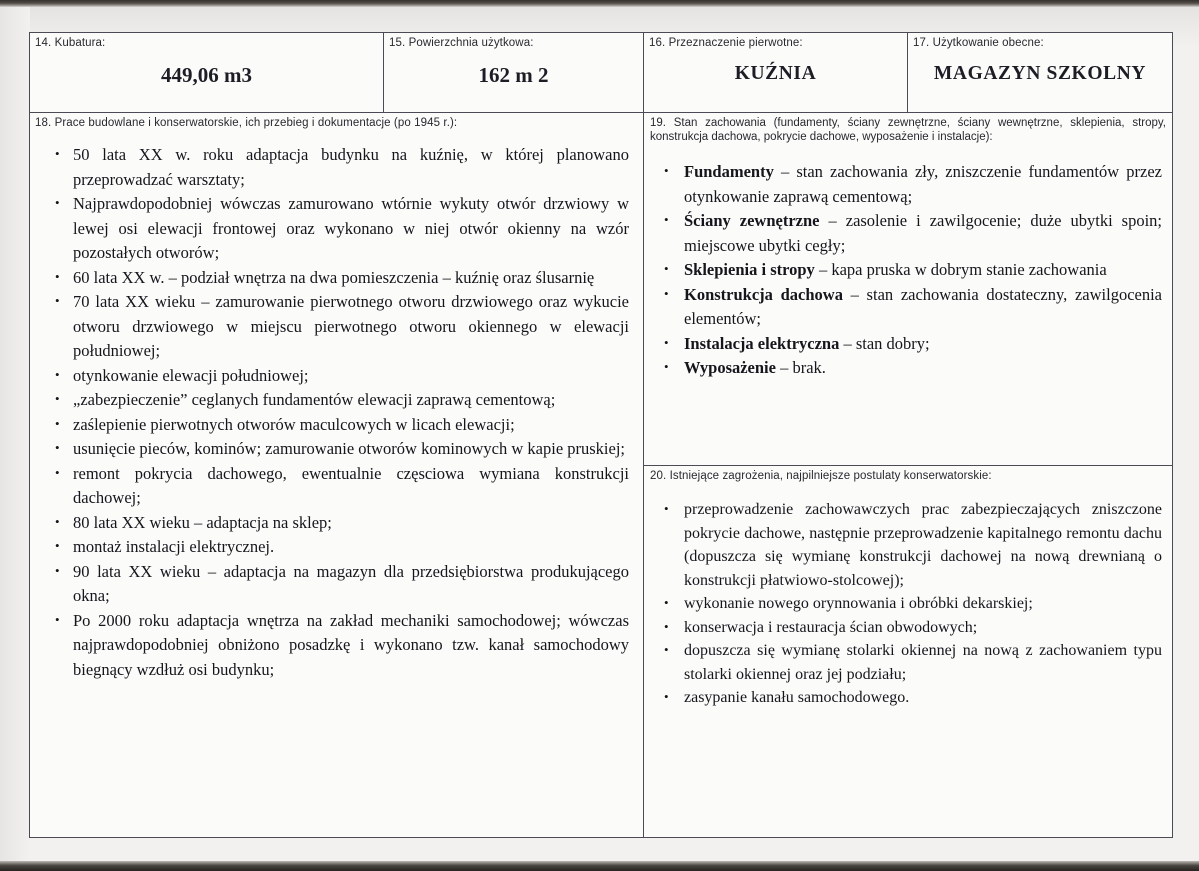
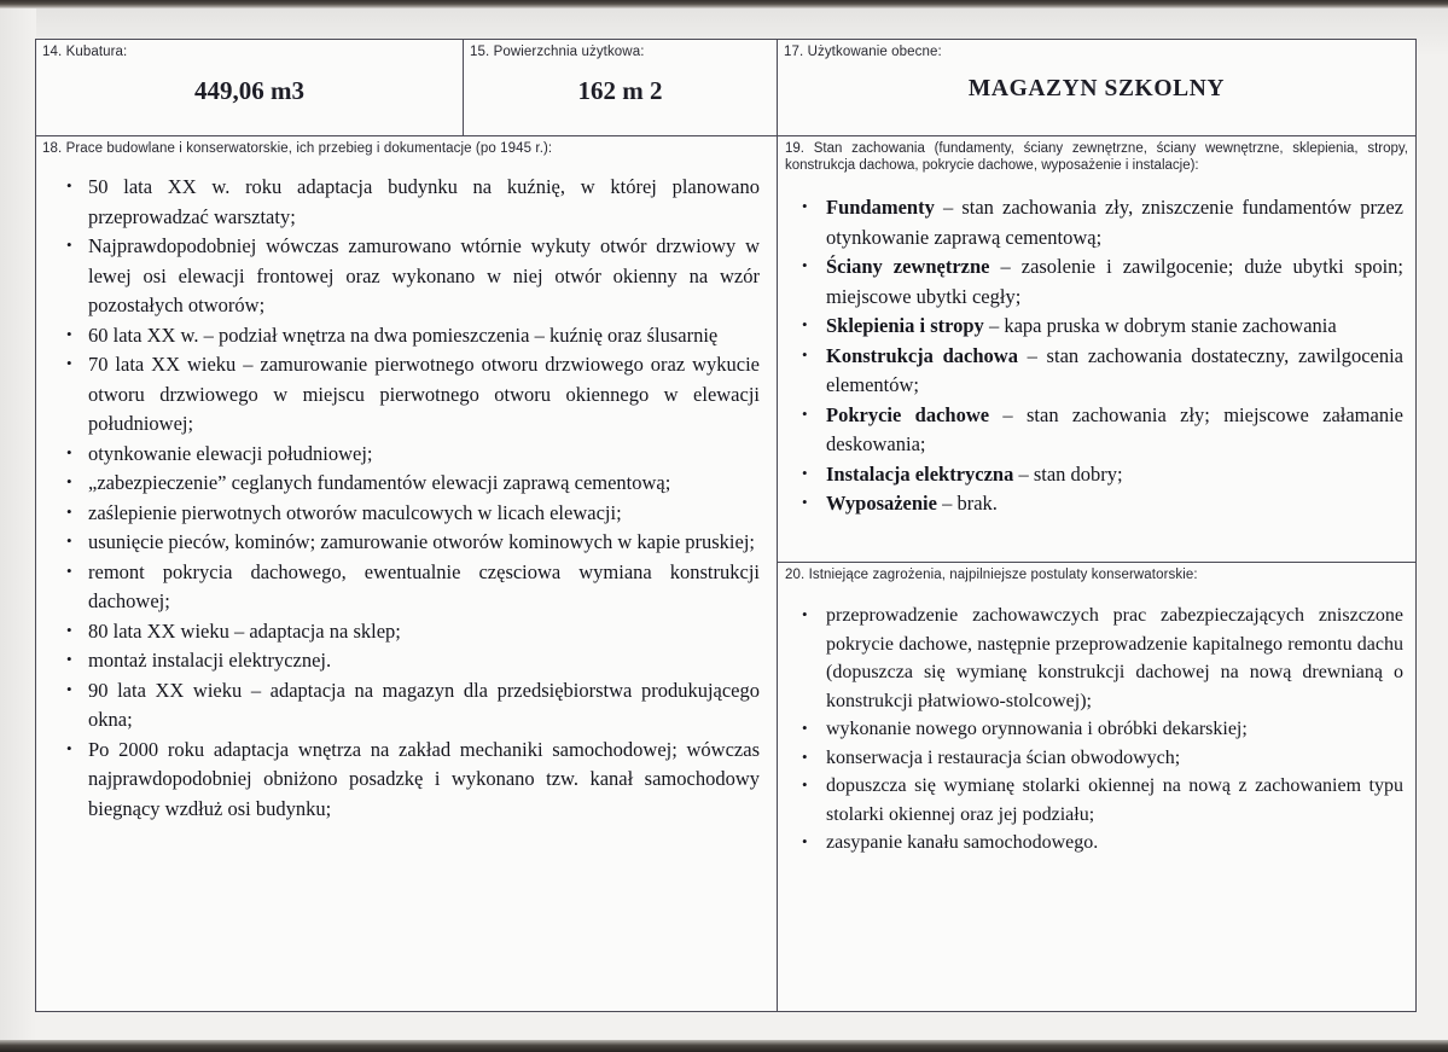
  14. Kubatura:
  449,06 m3
  15. Powierzchnia użytkowa:
  162 m 2
- 16. Przeznaczenie pierwotne:
- KUŹNIA
  17. Użytkowanie obecne:
  MAGAZYN SZKOLNY
  18. Prace budowlane i konserwatorskie, ich przebieg i dokumentacje (po 1945 r.):
  50 lata XX w. roku adaptacja budynku na kuźnię, w której planowano przeprowadzać warsztaty;
  Najprawdopodobniej wówczas zamurowano wtórnie wykuty otwór drzwiowy w lewej osi elewacji frontowej oraz wykonano w niej otwór okienny na wzór pozostałych otworów;
  60 lata XX w. – podział wnętrza na dwa pomieszczenia – kuźnię oraz ślusarnię
  70 lata XX wieku – zamurowanie pierwotnego otworu drzwiowego oraz wykucie otworu drzwiowego w miejscu pierwotnego otworu okiennego w elewacji południowej;
  otynkowanie elewacji południowej;
  „zabezpieczenie” ceglanych fundamentów elewacji zaprawą cementową;
  zaślepienie pierwotnych otworów maculcowych w licach elewacji;
  usunięcie pieców, kominów; zamurowanie otworów kominowych w kapie pruskiej;
  remont pokrycia dachowego, ewentualnie częsciowa wymiana konstrukcji dachowej;
  80 lata XX wieku – adaptacja na sklep;
  montaż instalacji elektrycznej.
  90 lata XX wieku – adaptacja na magazyn dla przedsiębiorstwa produkującego okna;
  Po 2000 roku adaptacja wnętrza na zakład mechaniki samochodowej; wówczas najprawdopodobniej obniżono posadzkę i wykonano tzw. kanał samochodowy biegnący wzdłuż osi budynku;
  19. Stan zachowania (fundamenty, ściany zewnętrzne, ściany wewnętrzne, sklepienia, stropy, konstrukcja dachowa, pokrycie dachowe, wyposażenie i instalacje):
  Fundamenty – stan zachowania zły, zniszczenie fundamentów przez otynkowanie zaprawą cementową;
  Ściany zewnętrzne – zasolenie i zawilgocenie; duże ubytki spoin; miejscowe ubytki cegły;
  Sklepienia i stropy – kapa pruska w dobrym stanie zachowania
  Konstrukcja dachowa – stan zachowania dostateczny, zawilgocenia elementów;
+ Pokrycie dachowe – stan zachowania zły; miejscowe załamanie deskowania;
  Instalacja elektryczna – stan dobry;
  Wyposażenie – brak.
  20. Istniejące zagrożenia, najpilniejsze postulaty konserwatorskie:
  przeprowadzenie zachowawczych prac zabezpieczających zniszczone pokrycie dachowe, następnie przeprowadzenie kapitalnego remontu dachu (dopuszcza się wymianę konstrukcji dachowej na nową drewnianą o konstrukcji płatwiowo-stolcowej);
  wykonanie nowego orynnowania i obróbki dekarskiej;
  konserwacja i restauracja ścian obwodowych;
  dopuszcza się wymianę stolarki okiennej na nową z zachowaniem typu stolarki okiennej oraz jej podziału;
  zasypanie kanału samochodowego.
